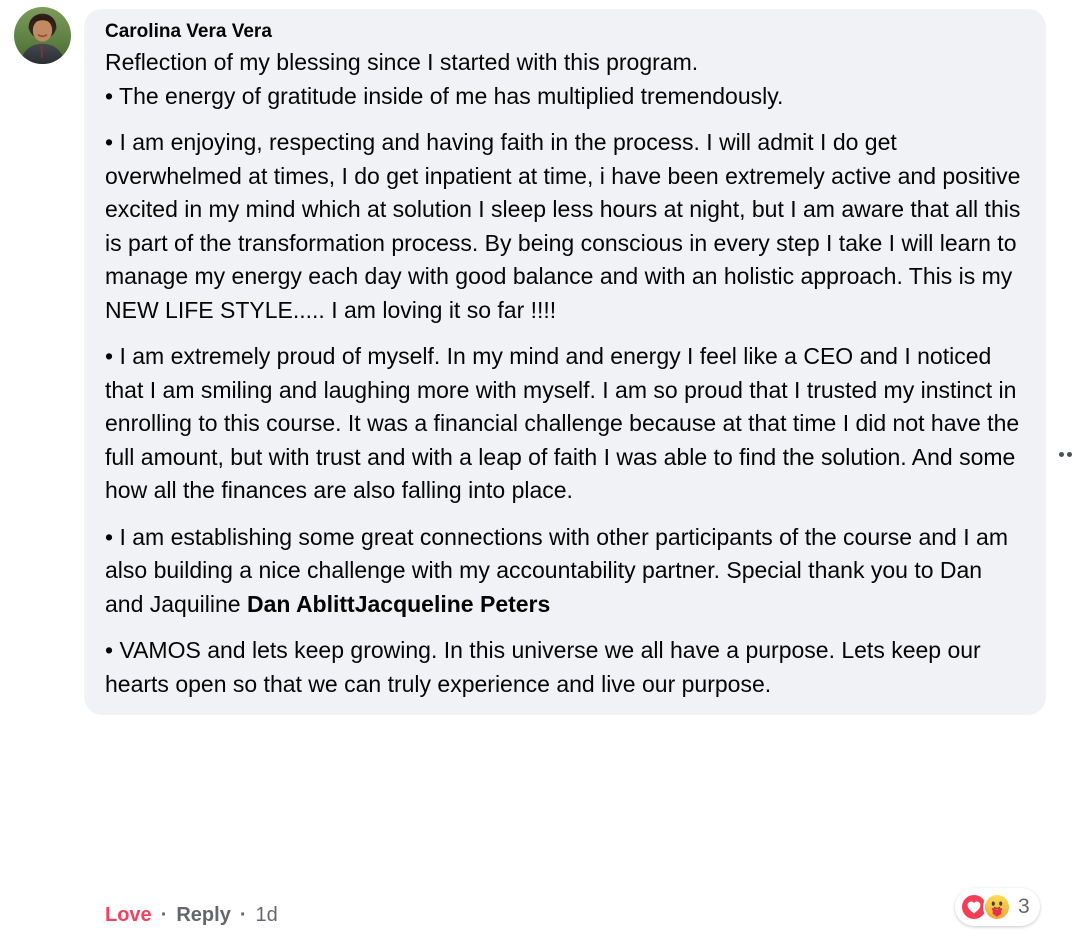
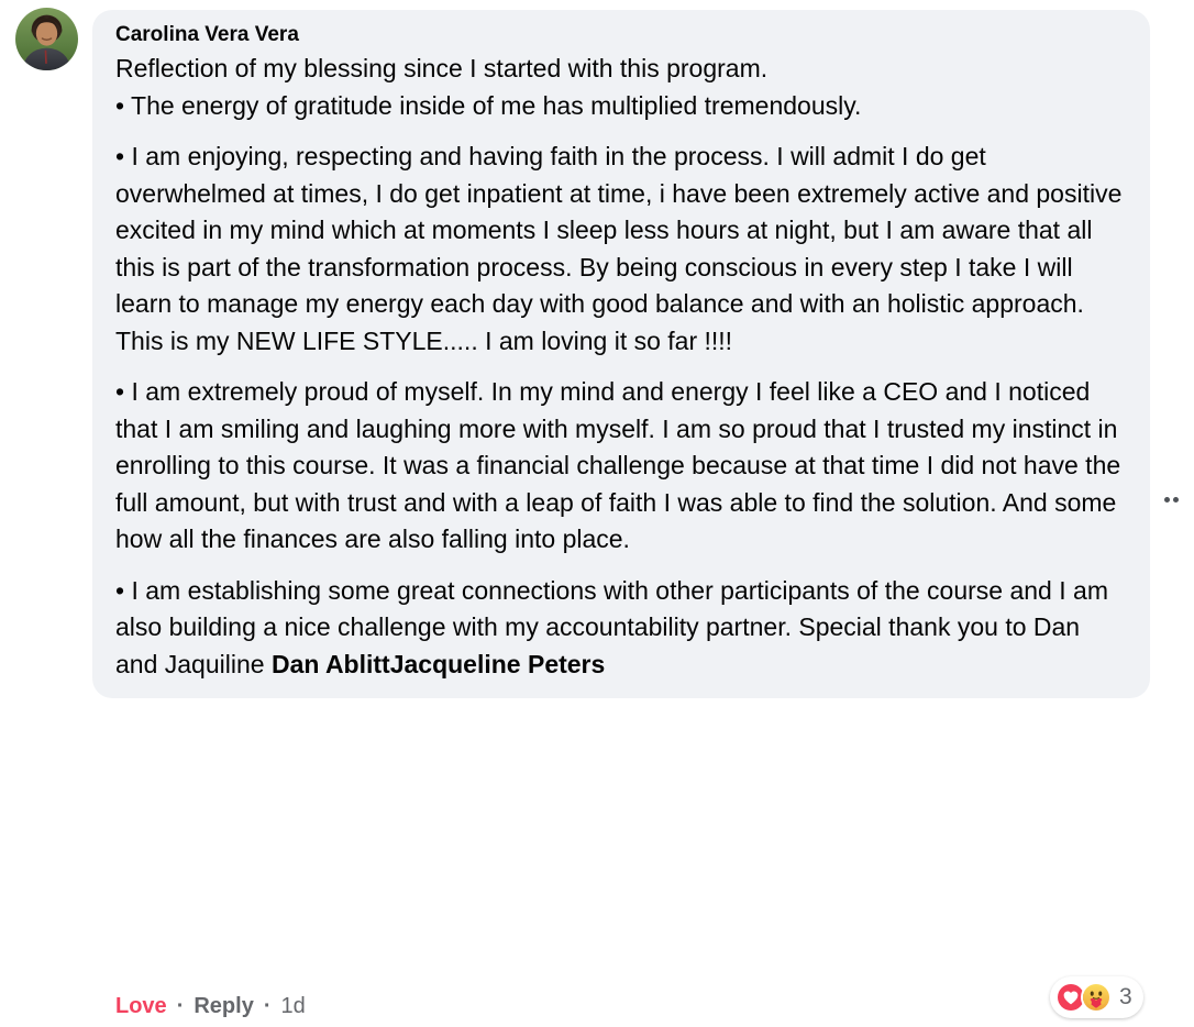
  Carolina Vera Vera
  Reflection of my blessing since I started with this program.
  • The energy of gratitude inside of me has multiplied tremendously.
- • I am enjoying, respecting and having faith in the process. I will admit I do get overwhelmed at times, I do get inpatient at time, i have been extremely active and positive excited in my mind which at solution I sleep less hours at night, but I am aware that all this is part of the transformation process. By being conscious in every step I take I will learn to manage my energy each day with good balance and with an holistic approach. This is my NEW LIFE STYLE..... I am loving it so far !!!!
+ • I am enjoying, respecting and having faith in the process. I will admit I do get overwhelmed at times, I do get inpatient at time, i have been extremely active and positive excited in my mind which at moments I sleep less hours at night, but I am aware that all this is part of the transformation process. By being conscious in every step I take I will learn to manage my energy each day with good balance and with an holistic approach. This is my NEW LIFE STYLE..... I am loving it so far !!!!
  • I am extremely proud of myself. In my mind and energy I feel like a CEO and I noticed that I am smiling and laughing more with myself. I am so proud that I trusted my instinct in enrolling to this course. It was a financial challenge because at that time I did not have the full amount, but with trust and with a leap of faith I was able to find the solution. And some how all the finances are also falling into place.
  • I am establishing some great connections with other participants of the course and I am also building a nice challenge with my accountability partner. Special thank you to Dan and Jaquiline Dan AblittJacqueline Peters
- • VAMOS and lets keep growing. In this universe we all have a purpose. Lets keep our hearts open so that we can truly experience and live our purpose.
  Love
  ·
  Reply
  ·
  1d
  3
